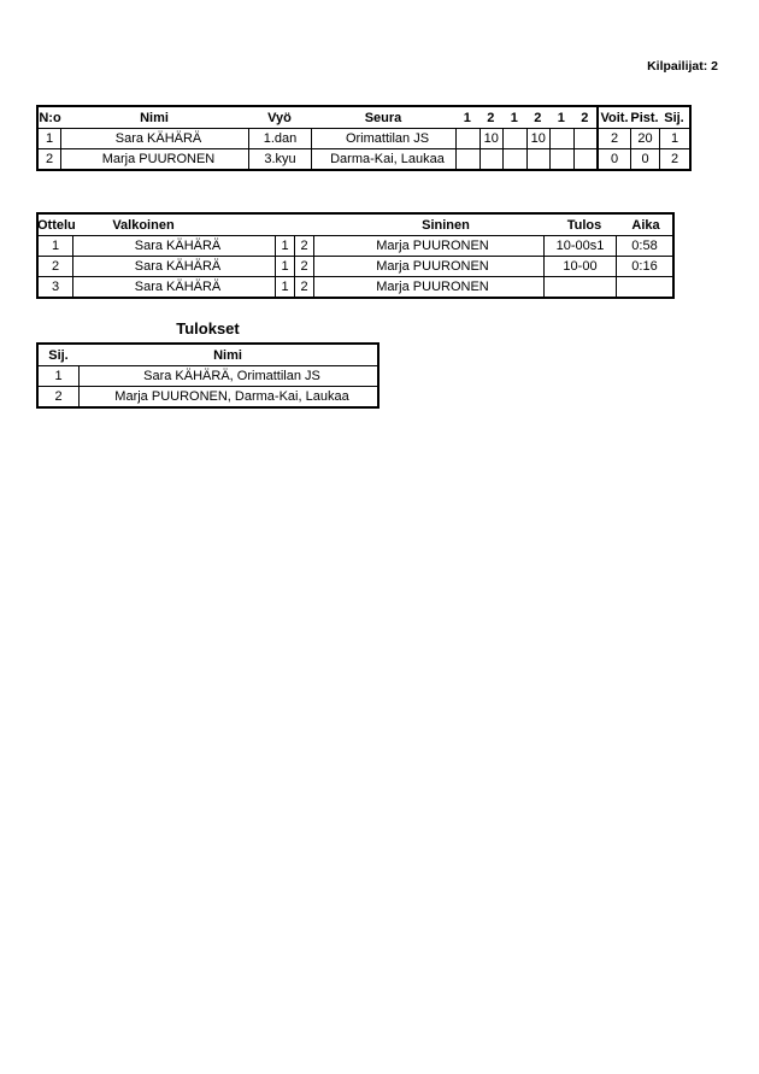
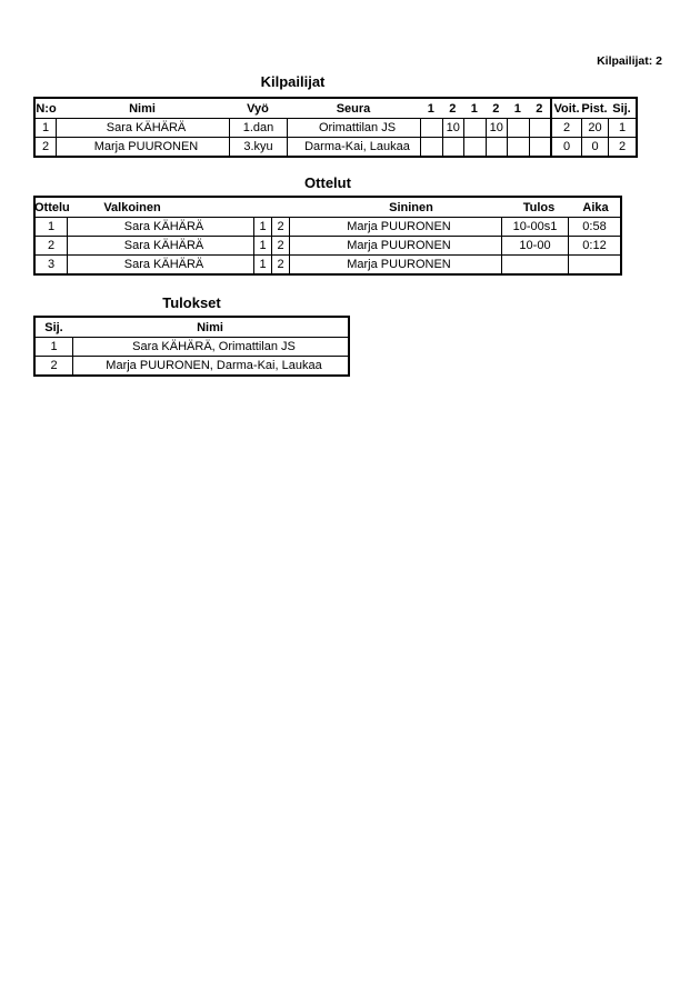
  Kilpailijat: 2
+ Kilpailijat
  N:o
  Nimi
  Vyö
  Seura
  1
  2
  1
  2
  1
  2
  Voit.
  Pist.
  Sij.
  1
  Sara KÄHÄRÄ
  1.dan
  Orimattilan JS
  10
  10
  2
  20
  1
  2
  Marja PUURONEN
  3.kyu
  Darma-Kai, Laukaa
  0
  0
  2
+ Ottelut
  Ottelu
  Valkoinen
  Sininen
  Tulos
  Aika
  1
  Sara KÄHÄRÄ
  1
  2
  Marja PUURONEN
  10-00s1
  0:58
  2
  Sara KÄHÄRÄ
  1
  2
  Marja PUURONEN
  10-00
- 0:16
+ 0:12
  3
  Sara KÄHÄRÄ
  1
  2
  Marja PUURONEN
  Tulokset
  Sij.
  Nimi
  1
  Sara KÄHÄRÄ, Orimattilan JS
  2
  Marja PUURONEN, Darma-Kai, Laukaa
